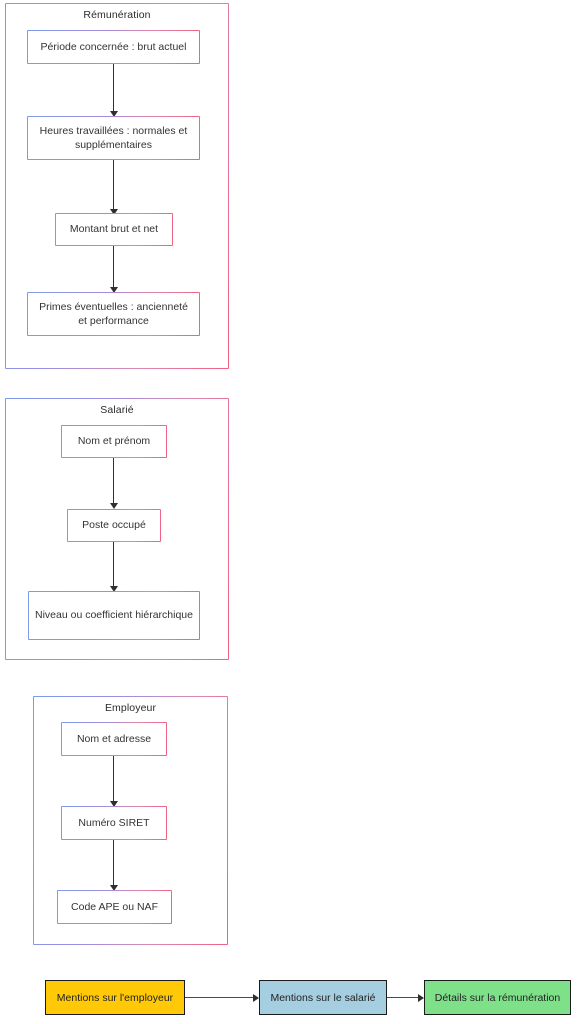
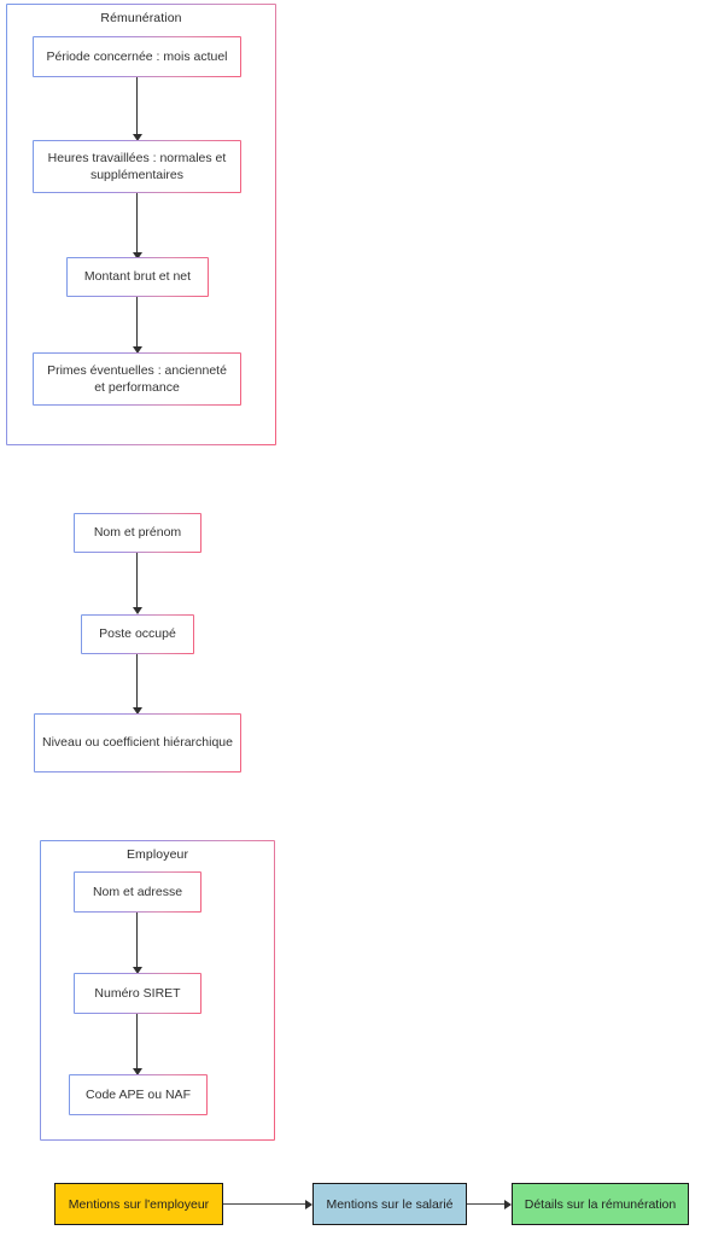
  Rémunération
- Période concernée : brut actuel
+ Période concernée : mois actuel
  Heures travaillées : normales et supplémentaires
  Montant brut et net
  Primes éventuelles : ancienneté et performance
- Salarié
  Nom et prénom
  Poste occupé
  Niveau ou coefficient hiérarchique
  Employeur
  Nom et adresse
  Numéro SIRET
  Code APE ou NAF
  Mentions sur l'employeur
  Mentions sur le salarié
  Détails sur la rémunération
